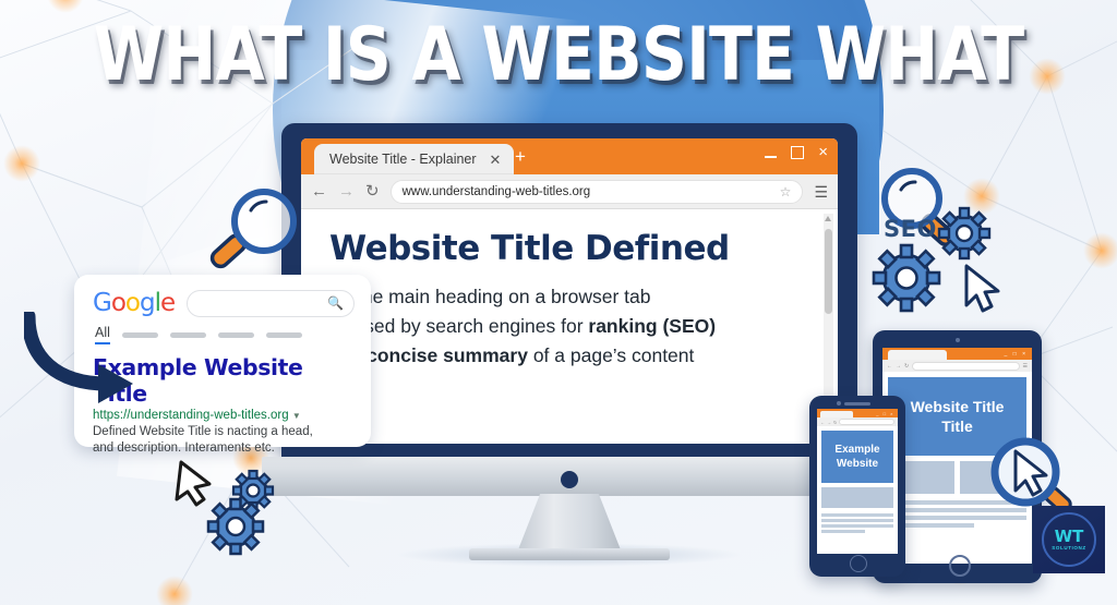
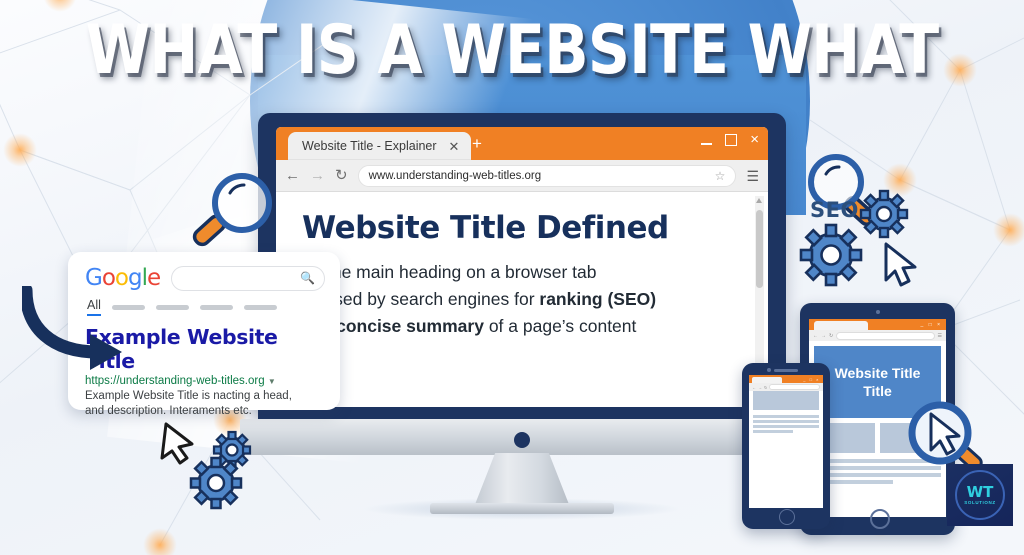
  WHAT IS A WEBSITE WHAT
  Website Title - Explainer
  ✕
  +
  ×
  ←
  →
  ↻
  www.understanding-web-titles.org
  ☆
  ☰
  Website Title Defined
  e main heading on a browser tab
  ed by search engines for ranking (SEO)
  concise summary of a page’s content
  Google
  🔍
  All
  xample Website tle
  https://understanding-web-titles.org ▼
- Defined Website Title is nacting a head,
+ Example Website Title is nacting a head,
  and description. Interaments etc.
  Website Title
  Title
- Example
- Website
  SEO
  WT
